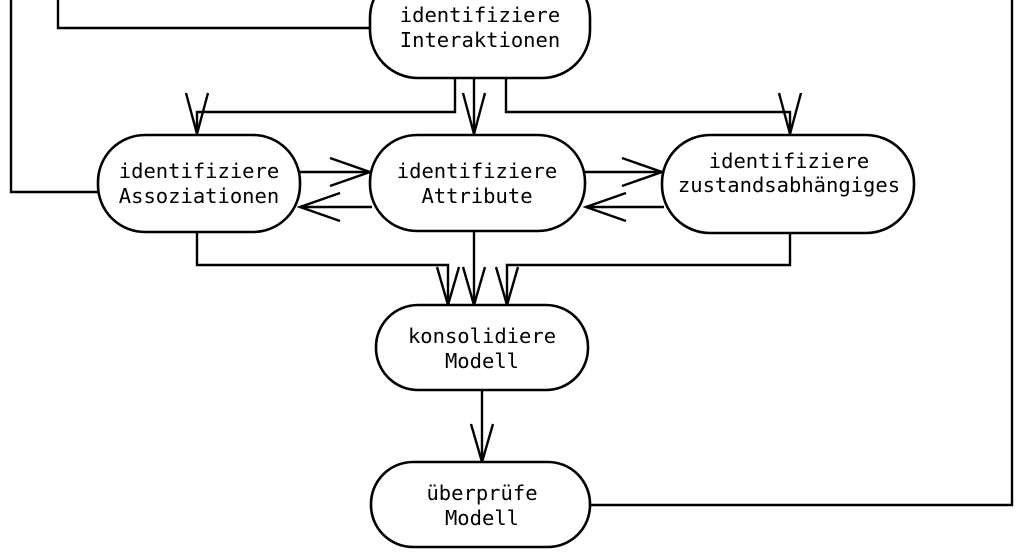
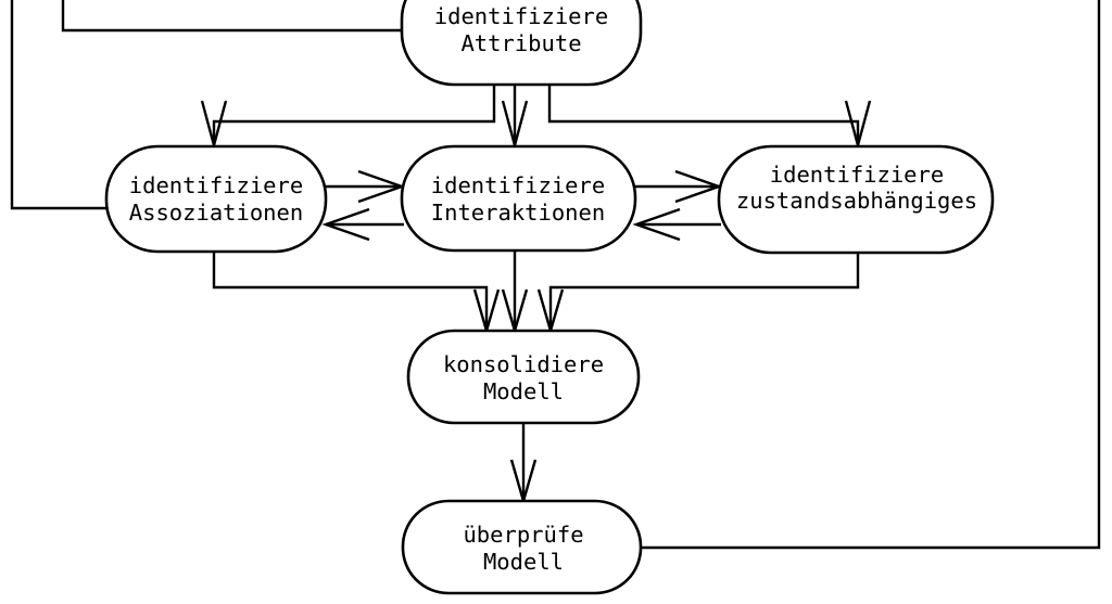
  identifiziere
- Interaktionen
+ Attribute
  identifiziere
  Assoziationen
  identifiziere
- Attribute
+ Interaktionen
  identifiziere
  zustandsabhängiges
  konsolidiere
  Modell
  überprüfe
  Modell
